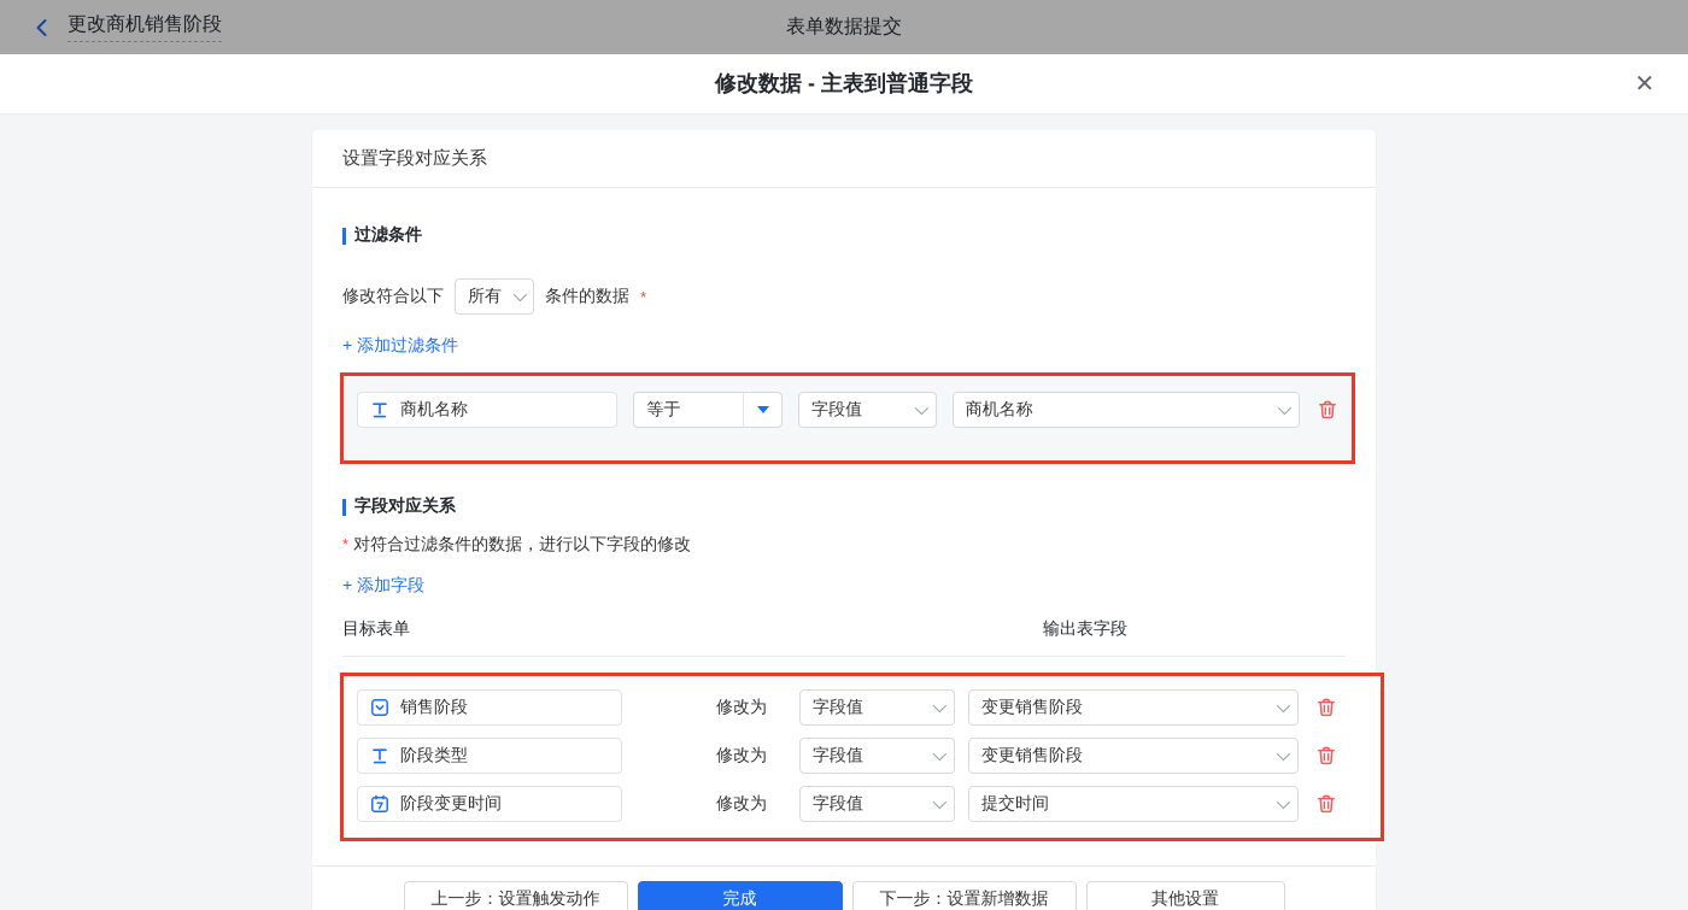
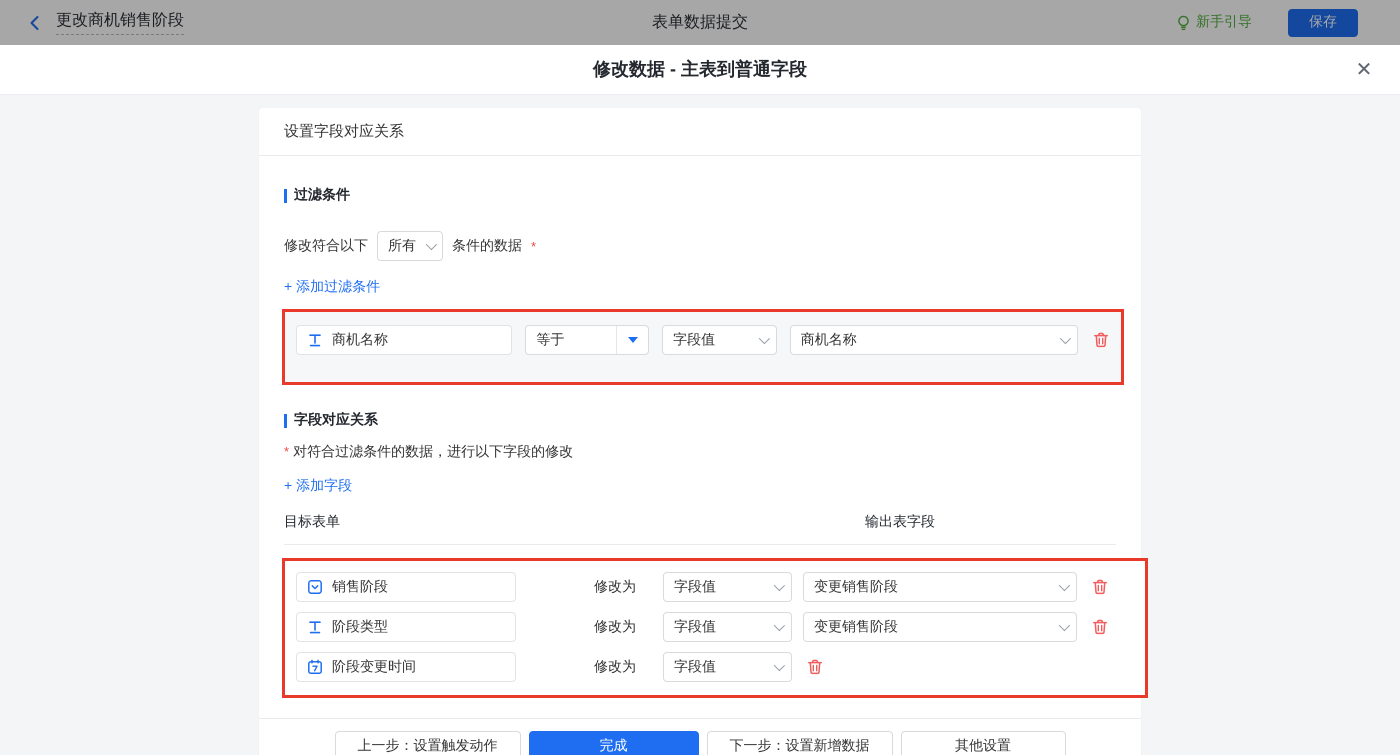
  表单数据提交
  更改商机销售阶段
+ 新手引导
+ 保存
  修改数据 - 主表到普通字段
  ✕
  设置字段对应关系
  过滤条件
  修改符合以下
  所有
  条件的数据
  *
  + 添加过滤条件
  商机名称
  等于
  字段值
  商机名称
  字段对应关系
  * 对符合过滤条件的数据，进行以下字段的修改
  + 添加字段
  目标表单
  输出表字段
  销售阶段
  修改为
  字段值
  变更销售阶段
  阶段类型
  修改为
  字段值
  变更销售阶段
  阶段变更时间
  修改为
  字段值
- 提交时间
  上一步：设置触发动作
  完成
  下一步：设置新增数据
  其他设置
